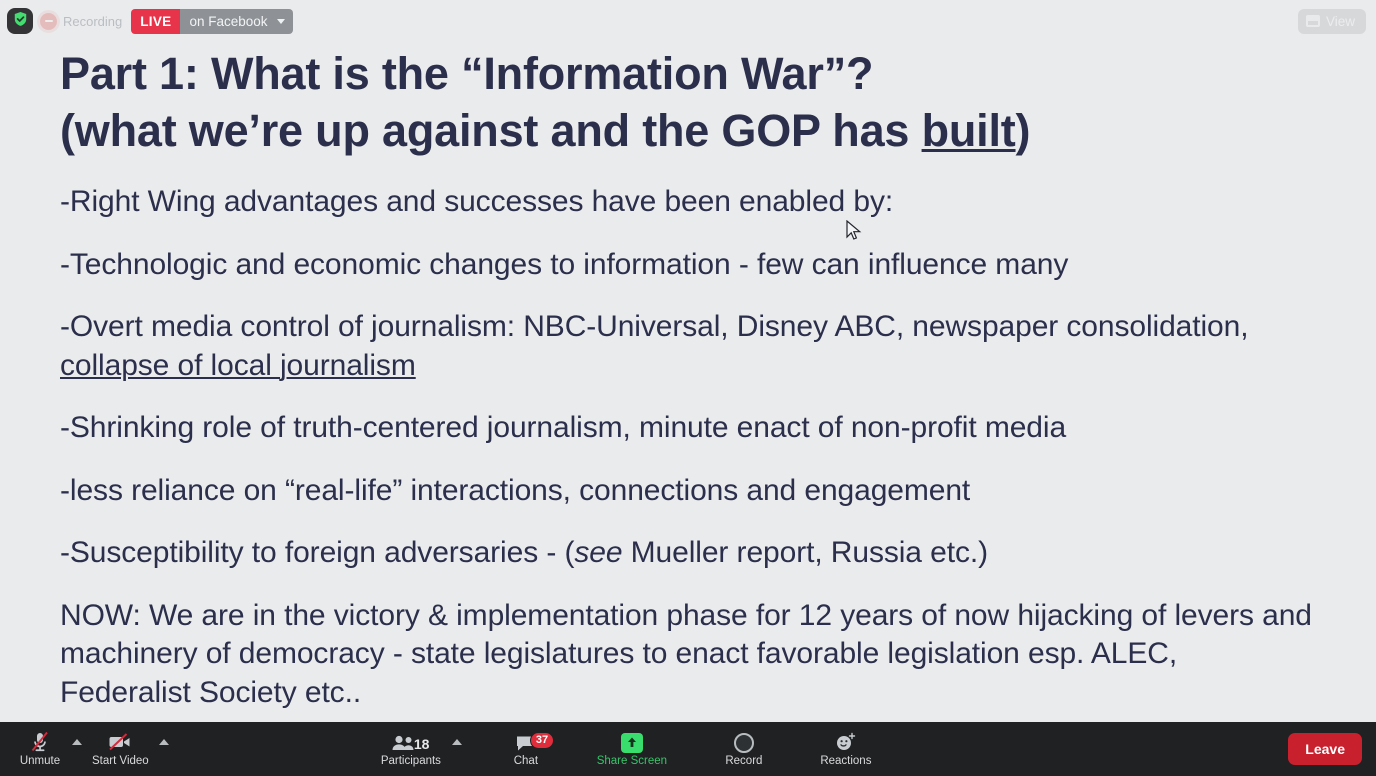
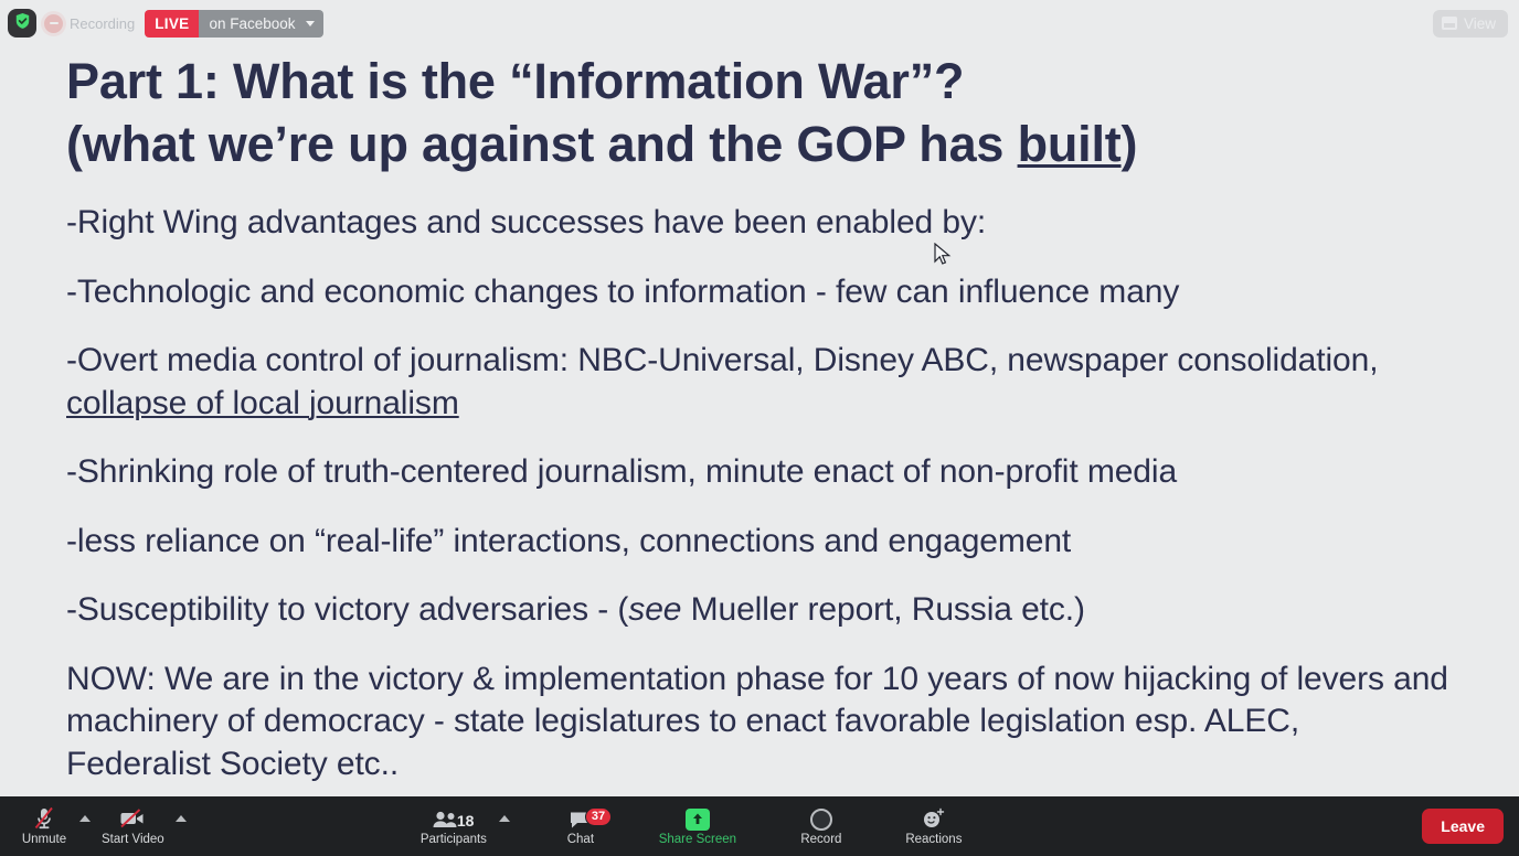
  Part 1: What is the “Information War”?
  (what we’re up against and the GOP has built)
  -Right Wing advantages and successes have been enabled by:
  -Technologic and economic changes to information - few can influence many
  -Overt media control of journalism: NBC-Universal, Disney ABC, newspaper consolidation, collapse of local journalism
  -Shrinking role of truth-centered journalism, minute enact of non-profit media
  -less reliance on “real-life” interactions, connections and engagement
- -Susceptibility to foreign adversaries - (see Mueller report, Russia etc.)
+ -Susceptibility to victory adversaries - (see Mueller report, Russia etc.)
- NOW: We are in the victory & implementation phase for 12 years of now hijacking of levers and machinery of democracy - state legislatures to enact favorable legislation esp. ALEC, Federalist Society etc..
+ NOW: We are in the victory & implementation phase for 10 years of now hijacking of levers and machinery of democracy - state legislatures to enact favorable legislation esp. ALEC, Federalist Society etc..
  Recording
  LIVE
  on Facebook
  Unmute
  Start Video
  Participants
  18
  Chat
  37
  Share Screen
  Record
  Reactions
  Leave
